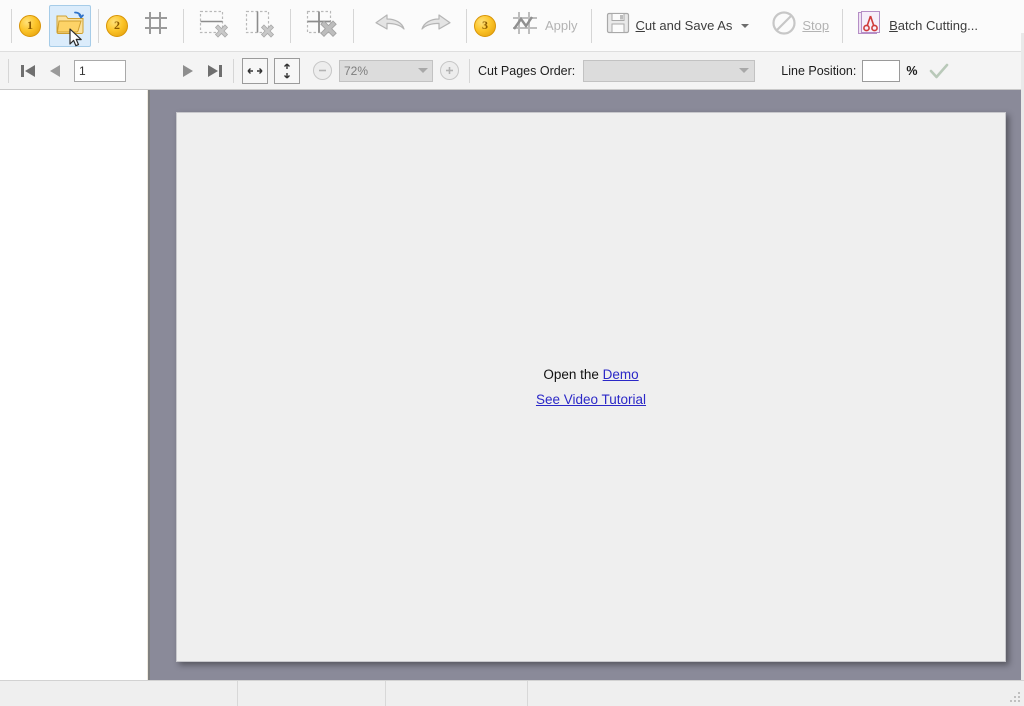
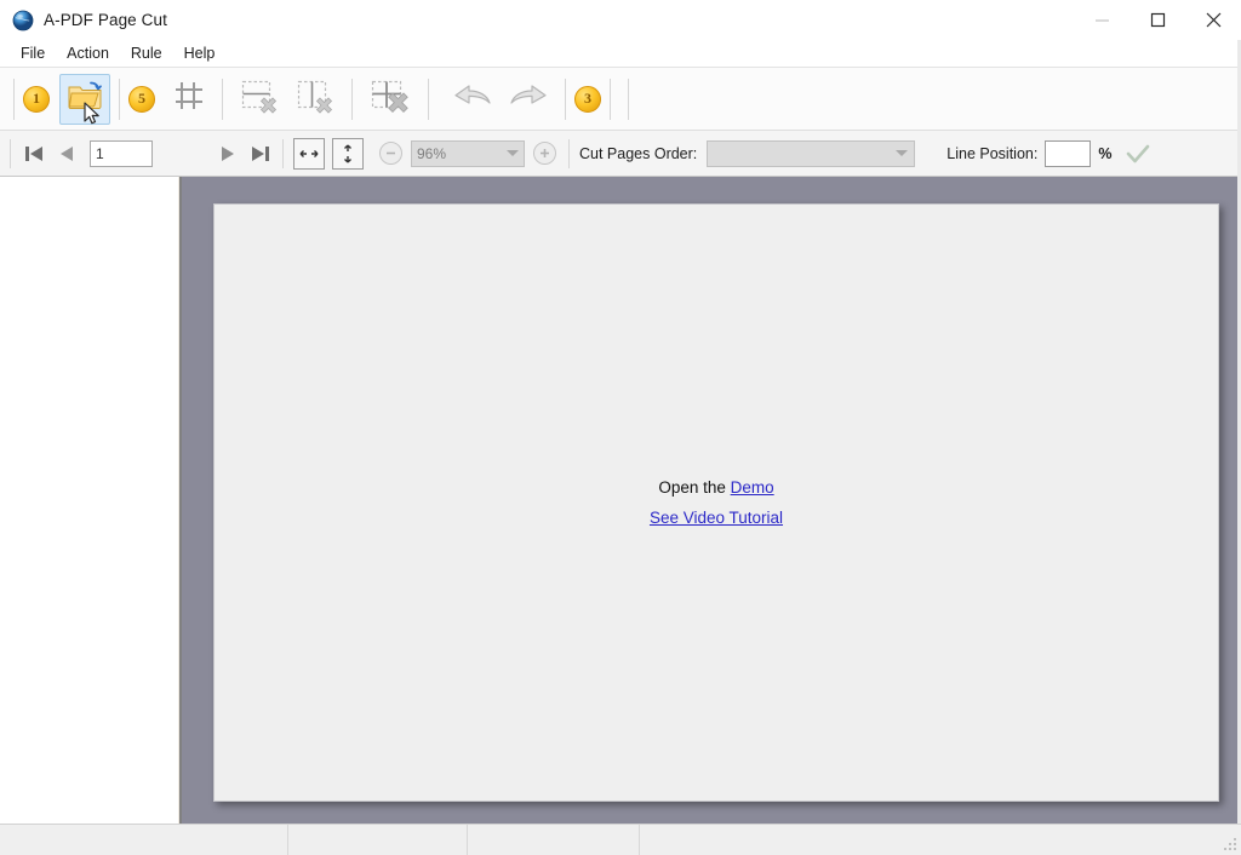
+ A-PDF Page Cut
+ File
+ Action
+ Rule
+ Help
  1
- 2
+ 5
  3
- Apply
- Cut and Save As
- Stop
- Batch Cutting...
  1
- 72%
+ 96%
  Cut Pages Order:
  Line Position:
  %
  Open the Demo
  See Video Tutorial
